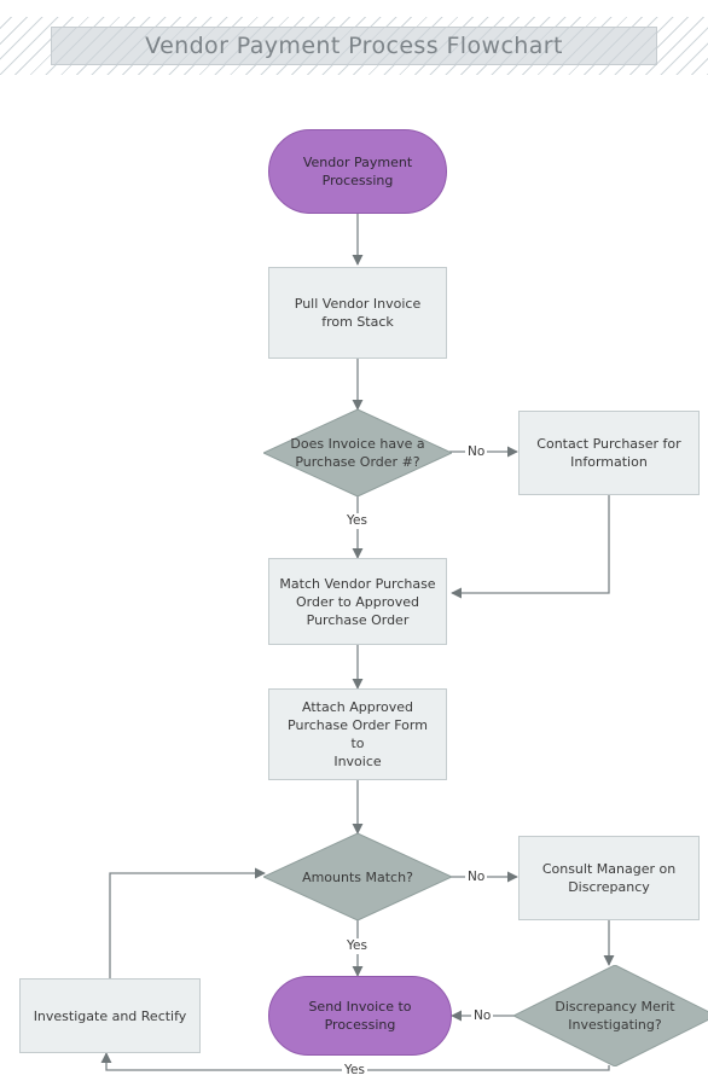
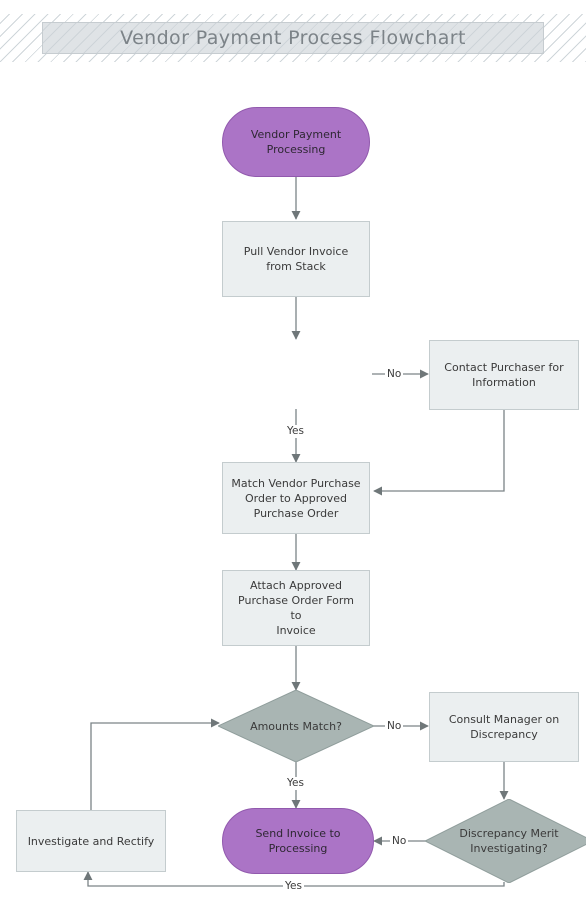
  Vendor Payment Process Flowchart
  Vendor Payment
  Processing
  Pull Vendor Invoice
  from Stack
- Does Invoice have a
- Purchase Order #?
  Contact Purchaser for
  Information
  Match Vendor Purchase
  Order to Approved
  Purchase Order
  Attach Approved
  Purchase Order Form to
  Invoice
  Amounts Match?
  Consult Manager on
  Discrepancy
  Investigate and Rectify
  Send Invoice to
  Processing
  Discrepancy Merit
  Investigating?
  No
  Yes
  No
  Yes
  No
  Yes
